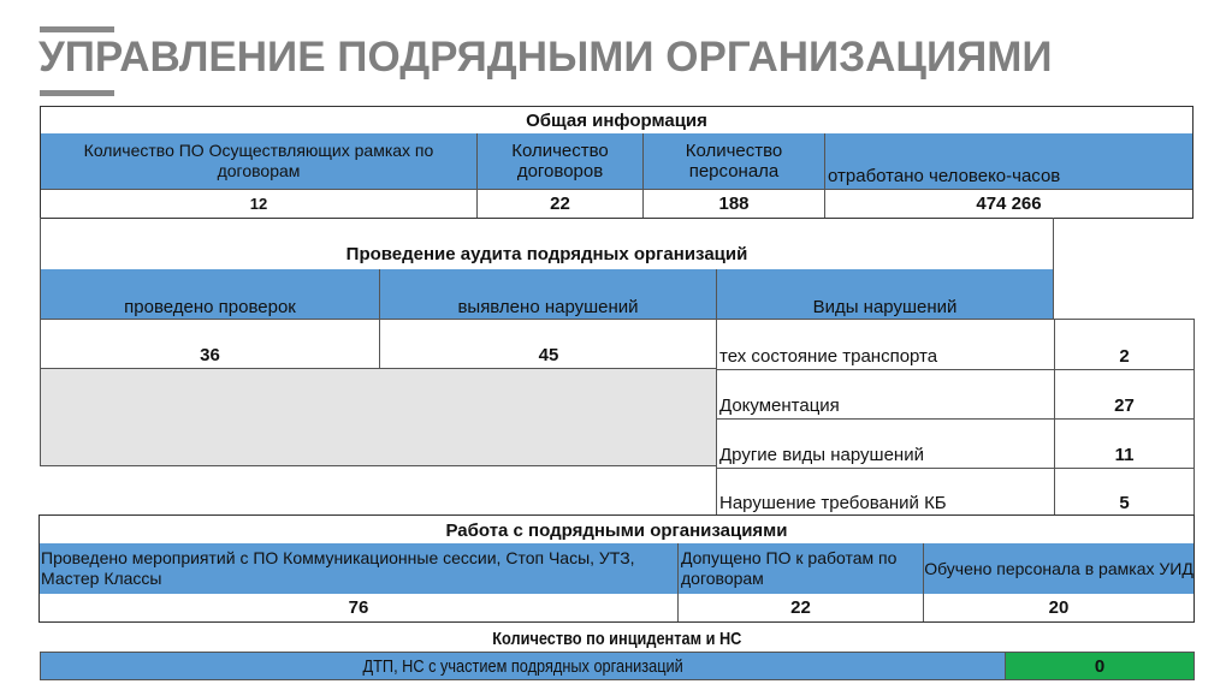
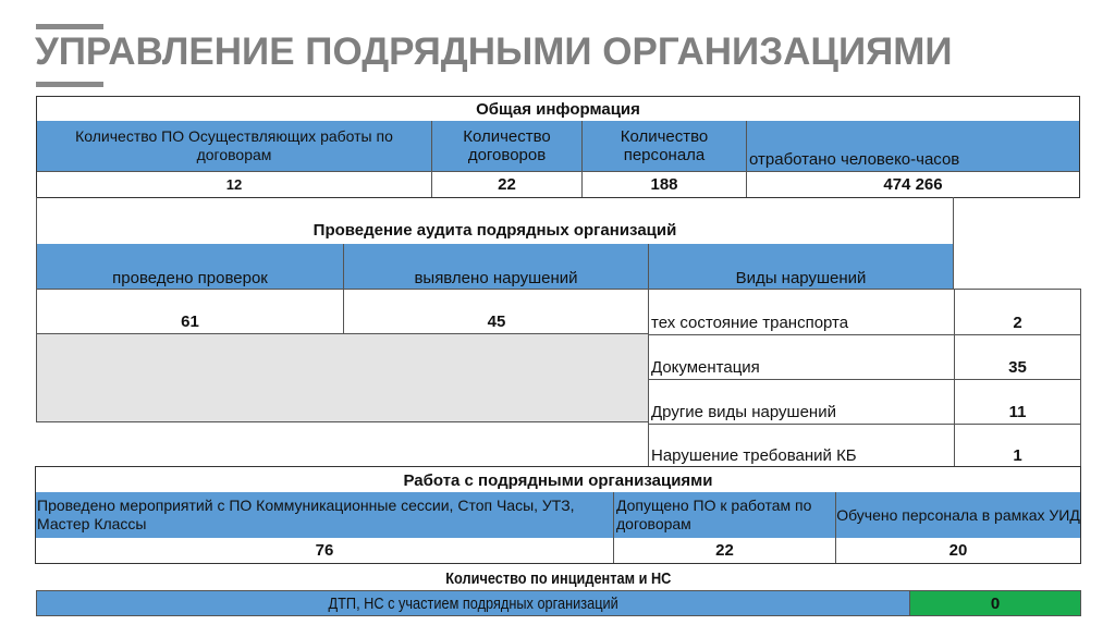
  УПРАВЛЕНИЕ ПОДРЯДНЫМИ ОРГАНИЗАЦИЯМИ
  Общая информация
- Количество ПО Осуществляющих рамках по договорам
+ Количество ПО Осуществляющих работы по договорам
  Количество договоров
  Количество персонала
  отработано человеко-часов
  12
  22
  188
  474 266
  Проведение аудита подрядных организаций
  проведено проверок
  выявлено нарушений
  Виды нарушений
- 36
+ 61
  45
  тех состояние транспорта
  2
  Документация
- 27
+ 35
  Другие виды нарушений
  11
  Нарушение требований КБ
- 5
+ 1
  Работа с подрядными организациями
  Проведено мероприятий с ПО Коммуникационные сессии, Стоп Часы, УТЗ, Мастер Классы
  Допущено ПО к работам по договорам
  Обучено персонала в рамках УИД
  76
  22
  20
  Количество по инцидентам и НС
  ДТП, НС с участием подрядных организаций
  0
